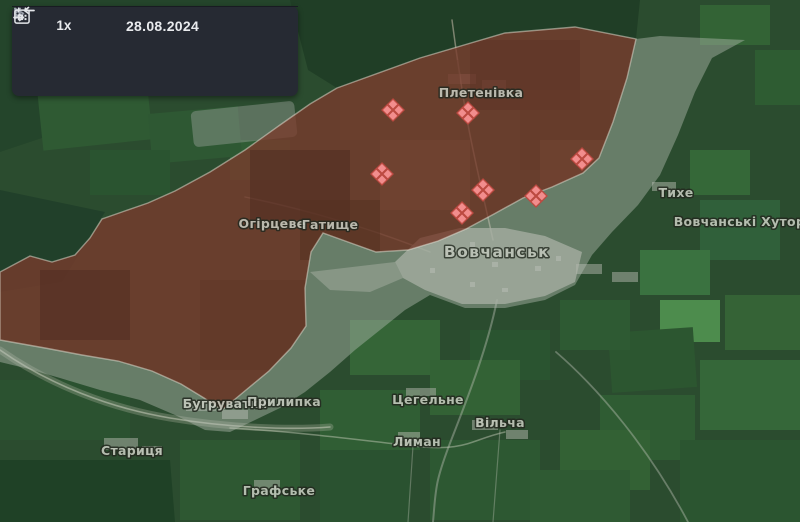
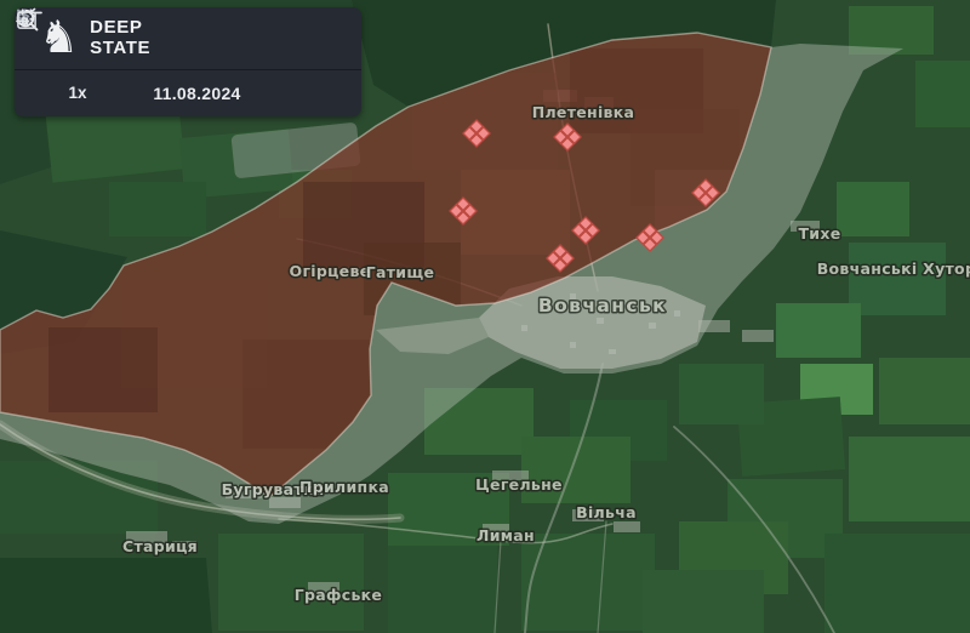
  Плетенівка
  Тихе
  Вовчанські Хуто
  Огірцеве
  Гатище
  Вовчанськ
  Бугруватка
  Прилипка
  Цегельне
  Вільча
  Лиман
  Стариця
  Графське
+ ♞
+ DEEP
+ STATE
  1x
- 28.08.2024
+ 11.08.2024
